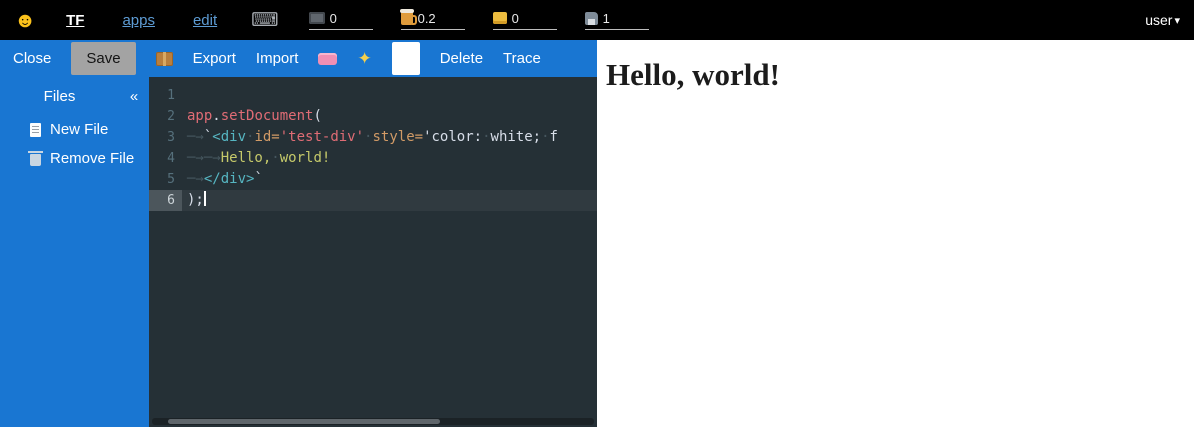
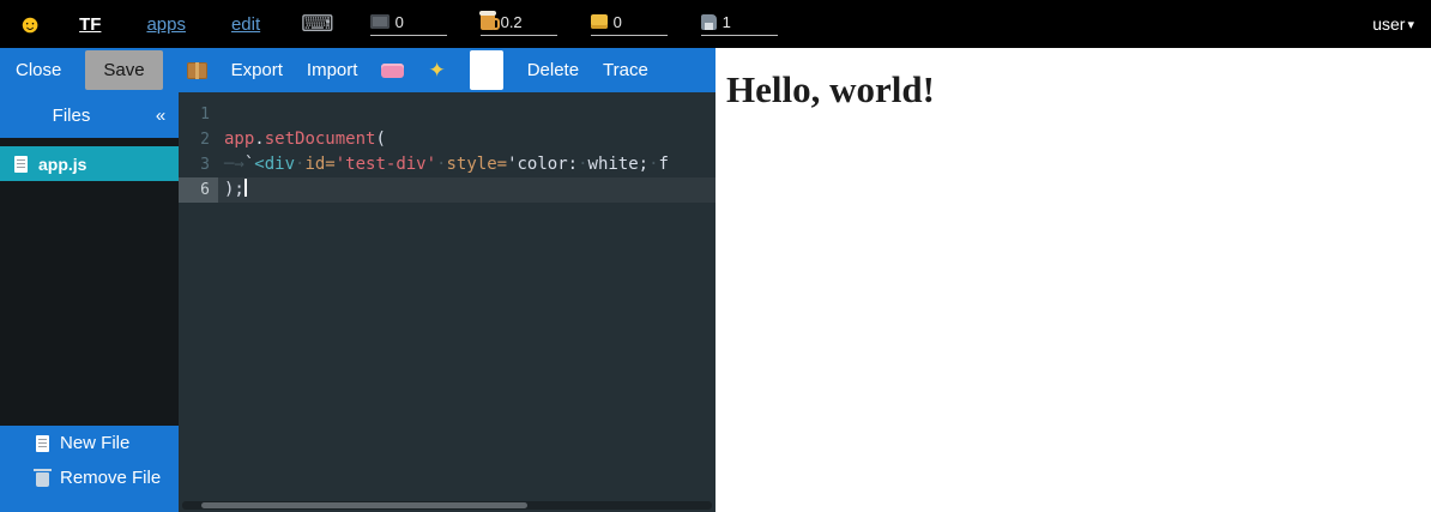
  ☻
  TF
  apps
  edit
  ⌨
  0
  0.2
  0
  1
  user
  ▾
  Close
  Save
  Export
  Import
  ✦
  Delete
  Trace
  Files
  «
+ app.js
  New File
  Remove File
  1
  2
  app.setDocument(
  3
  ─→`<div·id='test-div'·style='color:·white;·f
- 4
- ─→─→Hello,·world!
- 5
- ─→</div>`
  6
  );
  Hello, world!
